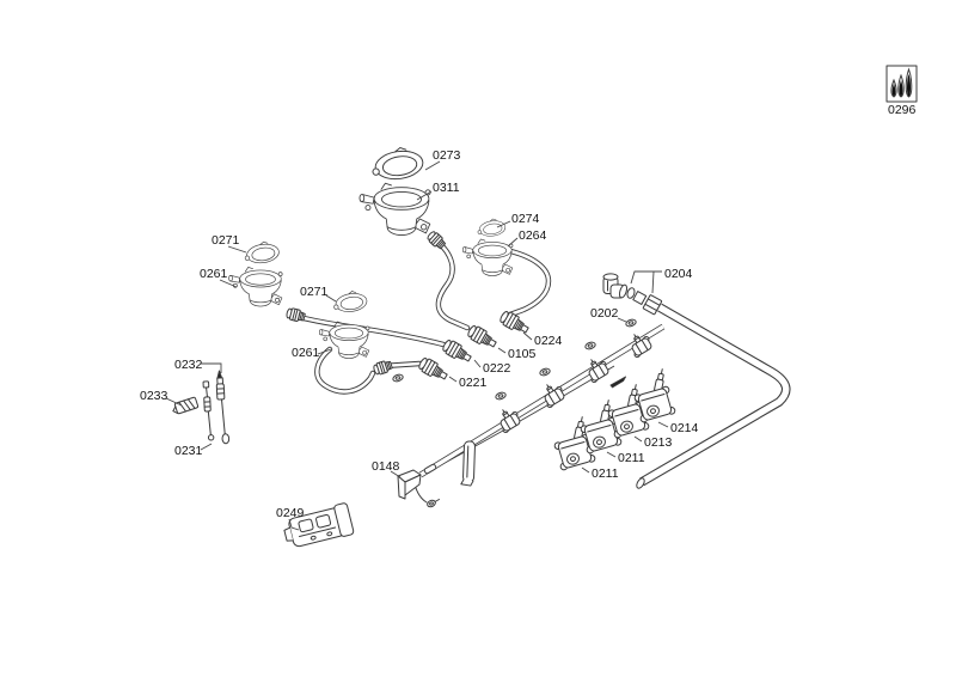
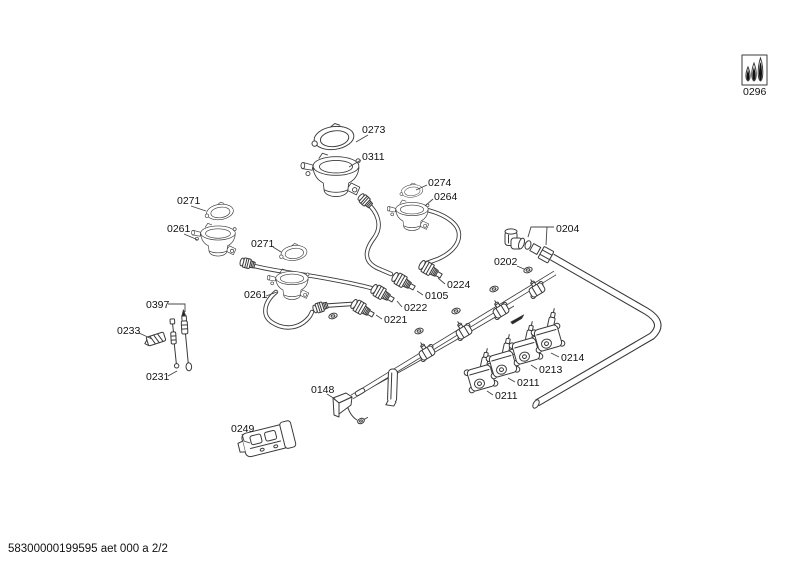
  0273
  0311
  0274
  0264
  0271
  0261
  0271
  0261
  0204
  0202
  0224
  0105
  0222
  0221
- 0232
+ 0397
  0233
  0231
  0214
  0213
  0211
  0211
  0148
  0249
  0296
+ 58300000199595 aet 000 a 2/2
